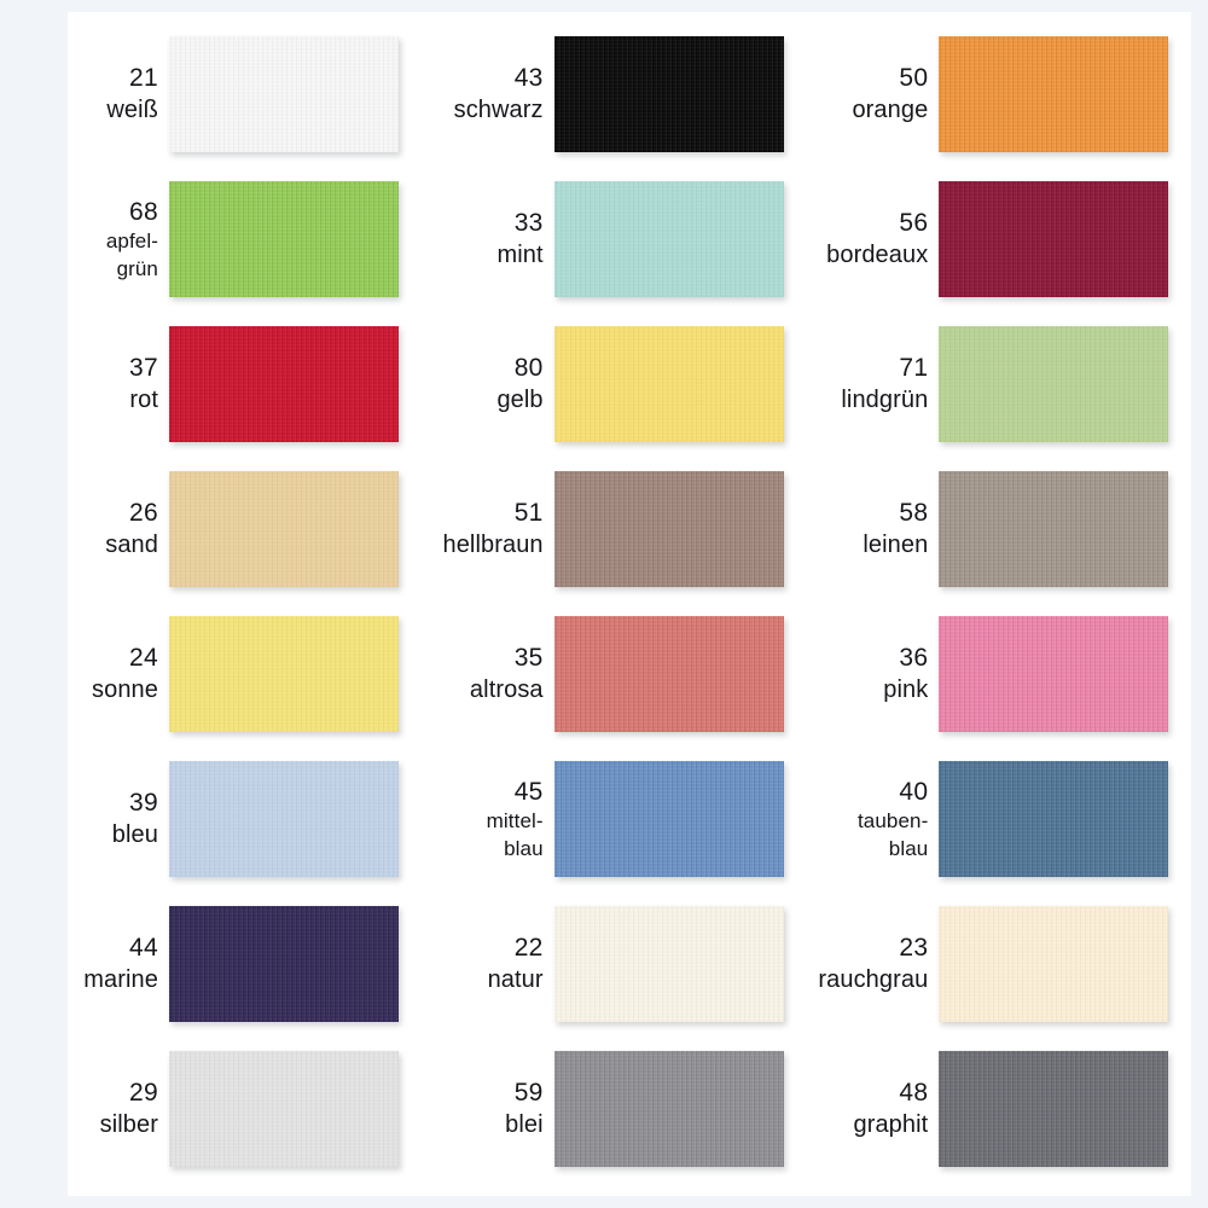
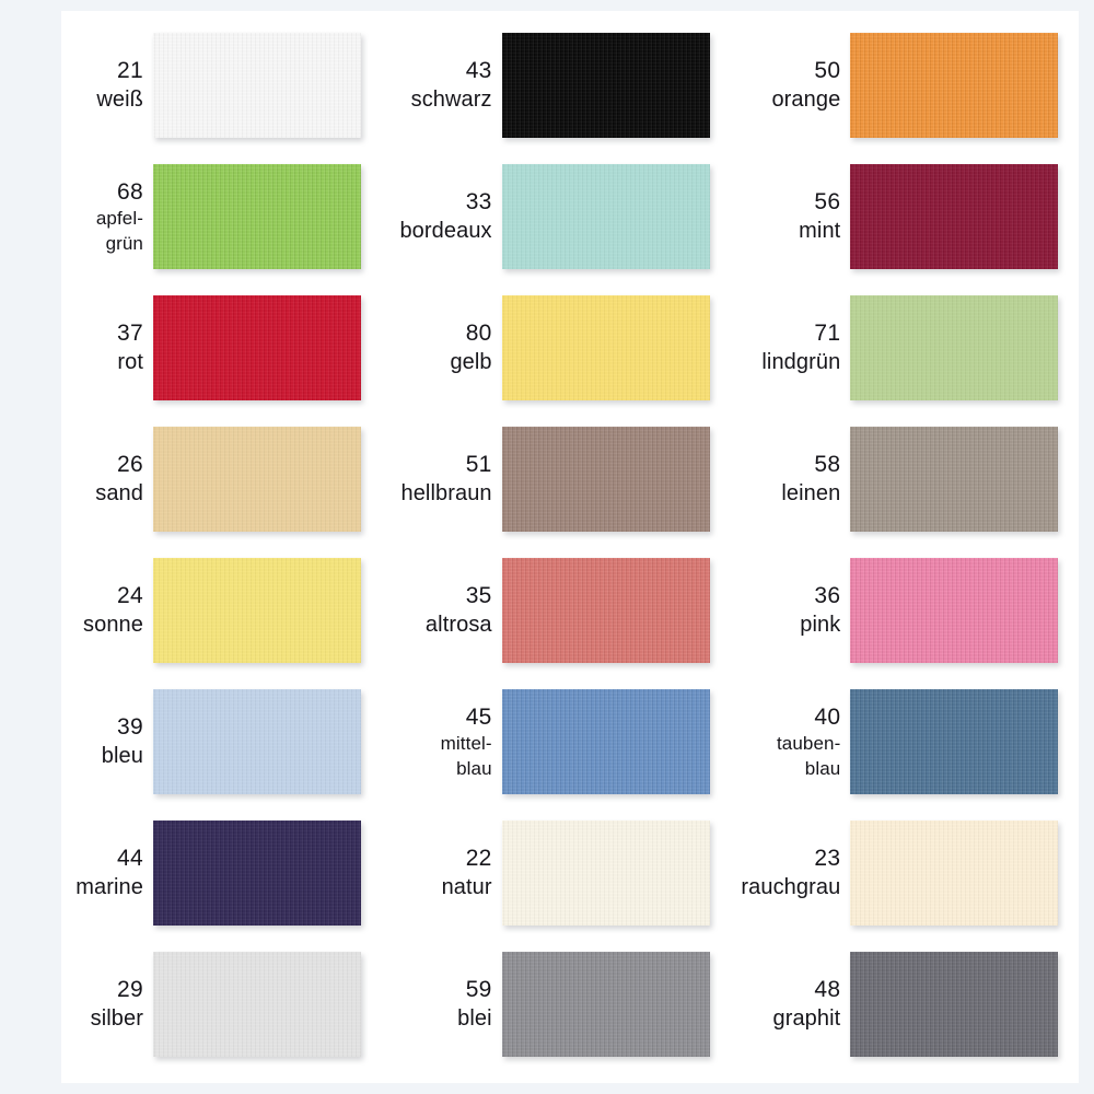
  21
  weiß
  43
  schwarz
  50
  orange
  68
  apfel-
  grün
  33
- mint
+ bordeaux
  56
- bordeaux
+ mint
  37
  rot
  80
  gelb
  71
  lindgrün
  26
  sand
  51
  hellbraun
  58
  leinen
  24
  sonne
  35
  altrosa
  36
  pink
  39
  bleu
  45
  mittel-
  blau
  40
  tauben-
  blau
  44
  marine
  22
  natur
  23
  rauchgrau
  29
  silber
  59
  blei
  48
  graphit
